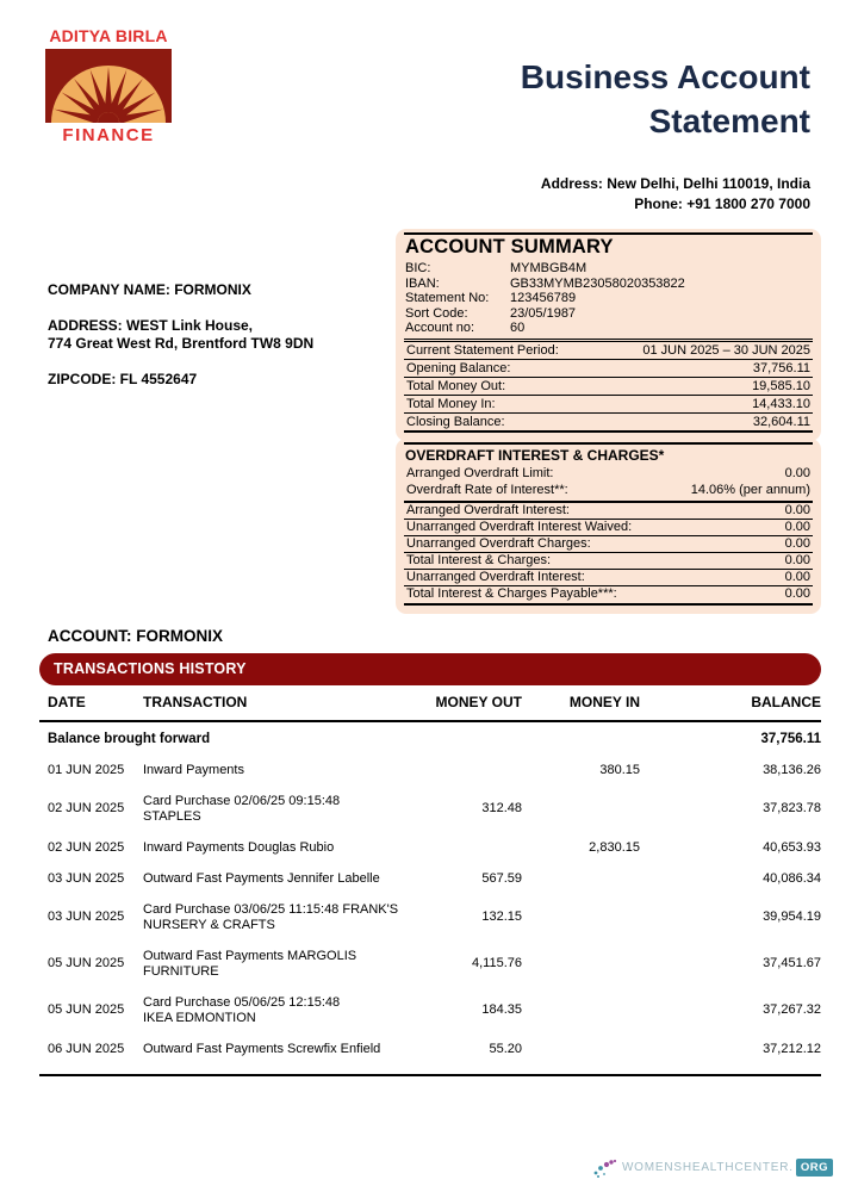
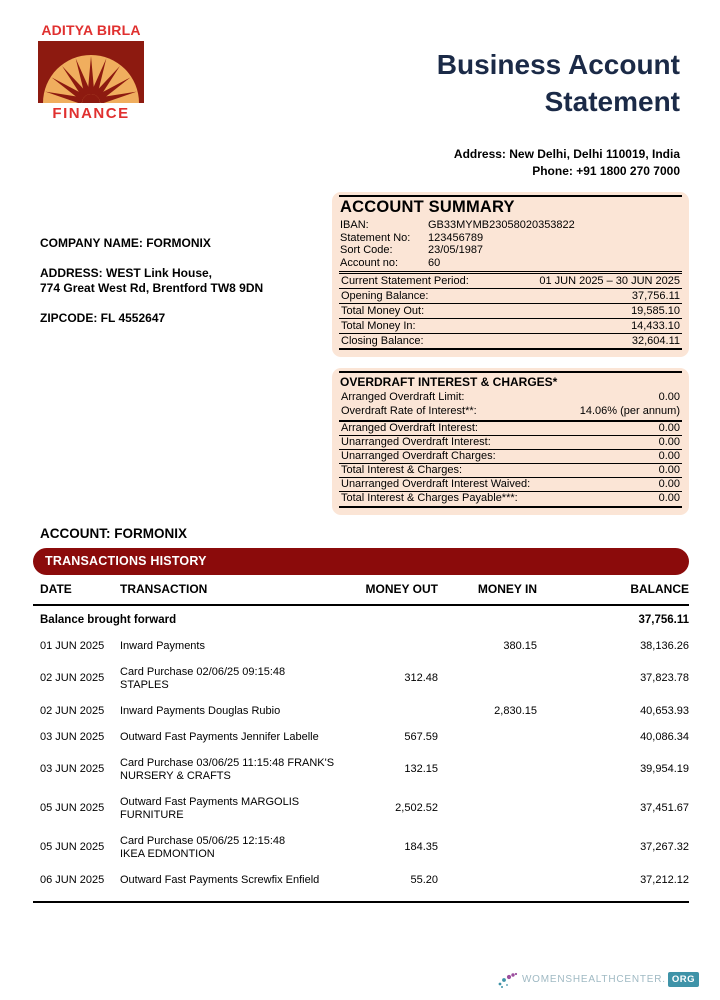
  ADITYA BIRLA
  FINANCE
  Business Account
  Statement
  Address: New Delhi, Delhi 110019, India
  Phone: +91 1800 270 7000
  COMPANY NAME: FORMONIX
  ADDRESS: WEST Link House,
  774 Great West Rd, Brentford TW8 9DN
  ZIPCODE: FL 4552647
  ACCOUNT SUMMARY
- BIC:
- MYMBGB4M
  IBAN:
  GB33MYMB23058020353822
  Statement No:
  123456789
  Sort Code:
  23/05/1987
  Account no:
  60
  Current Statement Period:
  01 JUN 2025 – 30 JUN 2025
  Opening Balance:
  37,756.11
  Total Money Out:
  19,585.10
  Total Money In:
  14,433.10
  Closing Balance:
  32,604.11
  OVERDRAFT INTEREST & CHARGES*
  Arranged Overdraft Limit:
  0.00
  Overdraft Rate of Interest**:
  14.06% (per annum)
  Arranged Overdraft Interest:
  0.00
- Unarranged Overdraft Interest Waived:
+ Unarranged Overdraft Interest:
  0.00
  Unarranged Overdraft Charges:
  0.00
  Total Interest & Charges:
  0.00
- Unarranged Overdraft Interest:
+ Unarranged Overdraft Interest Waived:
  0.00
  Total Interest & Charges Payable***:
  0.00
  ACCOUNT: FORMONIX
  TRANSACTIONS HISTORY
  DATE
  TRANSACTION
  MONEY OUT
  MONEY IN
  BALANCE
  Balance brought forward
  37,756.11
  01 JUN 2025
  Inward Payments
  380.15
  38,136.26
  02 JUN 2025
  Card Purchase 02/06/25 09:15:48
  STAPLES
  312.48
  37,823.78
  02 JUN 2025
  Inward Payments Douglas Rubio
  2,830.15
  40,653.93
  03 JUN 2025
  Outward Fast Payments Jennifer Labelle
  567.59
  40,086.34
  03 JUN 2025
  Card Purchase 03/06/25 11:15:48 FRANK'S
  NURSERY & CRAFTS
  132.15
  39,954.19
  05 JUN 2025
  Outward Fast Payments MARGOLIS
  FURNITURE
- 4,115.76
+ 2,502.52
  37,451.67
  05 JUN 2025
  Card Purchase 05/06/25 12:15:48
  IKEA EDMONTION
  184.35
  37,267.32
  06 JUN 2025
  Outward Fast Payments Screwfix Enfield
  55.20
  37,212.12
  WOMENSHEALTHCENTER.
  ORG
